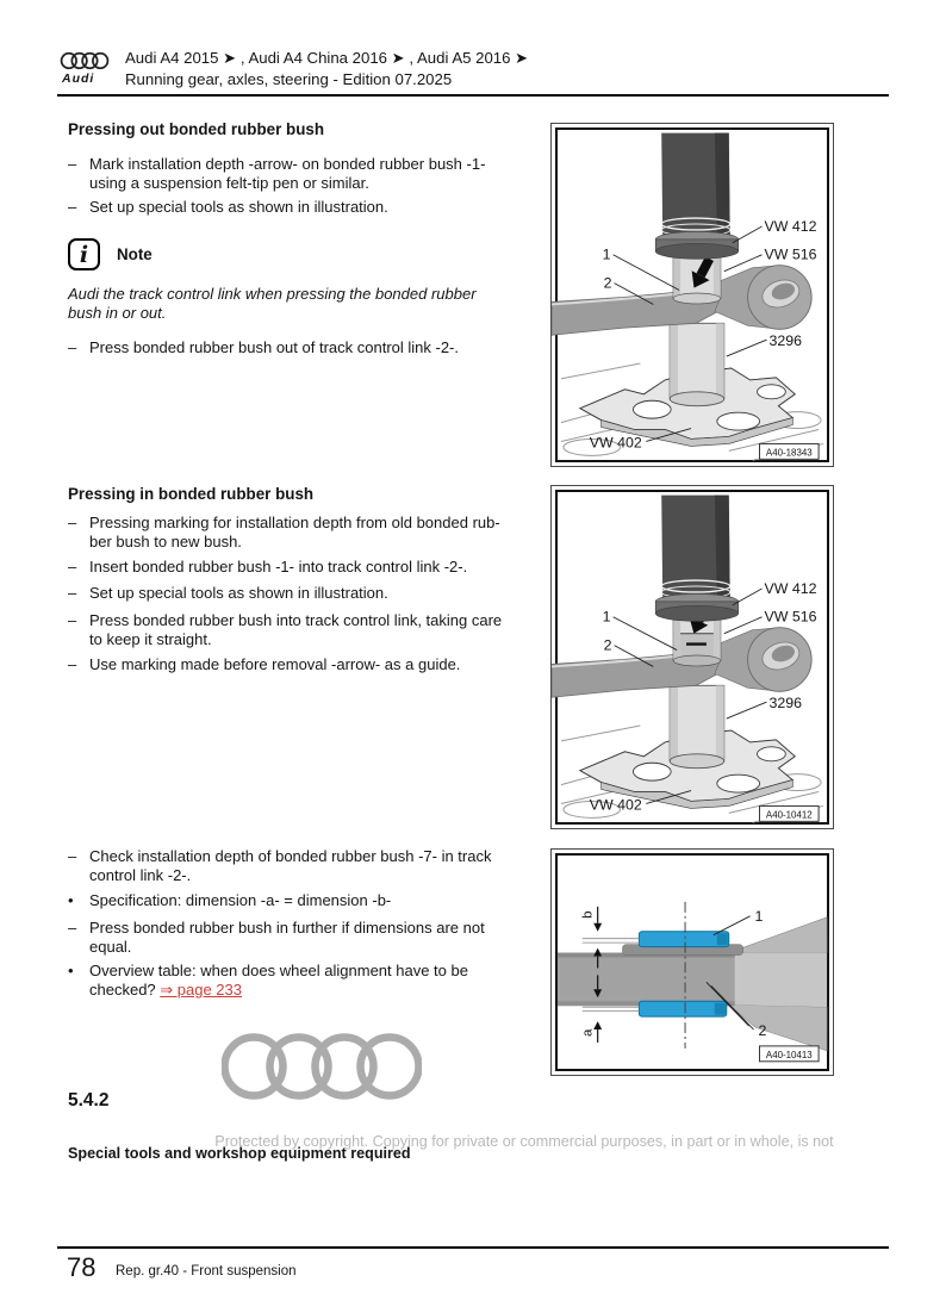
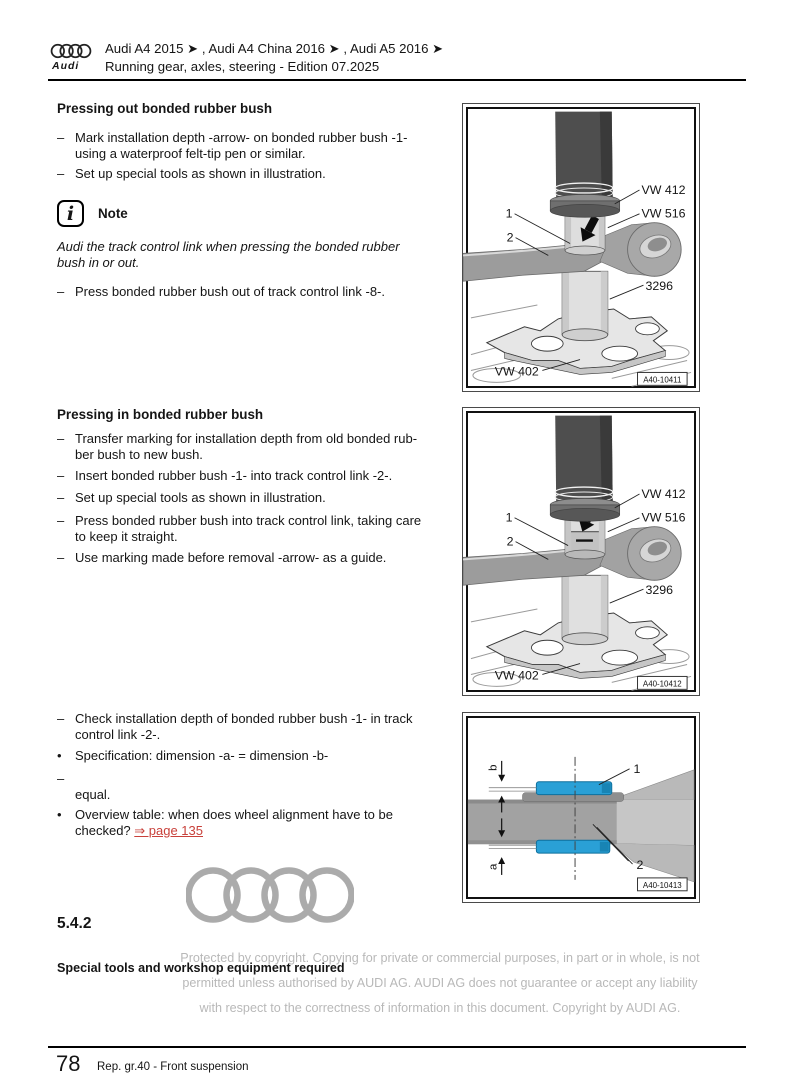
  Audi
  Audi A4 2015 ➤ , Audi A4 China 2016 ➤ , Audi A5 2016 ➤
  Running gear, axles, steering - Edition 07.2025
  Pressing out bonded rubber bush
  –
  Mark installation depth -arrow- on bonded rubber bush -1-
- using a suspension felt-tip pen or similar.
+ using a waterproof felt-tip pen or similar.
  –
  Set up special tools as shown in illustration.
  i
  Note
  Audi the track control link when pressing the bonded rubber
  bush in or out.
  –
- Press bonded rubber bush out of track control link -2-.
+ Press bonded rubber bush out of track control link -8-.
  Pressing in bonded rubber bush
  –
- Pressing marking for installation depth from old bonded rub-
+ Transfer marking for installation depth from old bonded rub-
  ber bush to new bush.
  –
  Insert bonded rubber bush -1- into track control link -2-.
  –
  Set up special tools as shown in illustration.
  –
  Press bonded rubber bush into track control link, taking care
  to keep it straight.
  –
  Use marking made before removal -arrow- as a guide.
  –
- Check installation depth of bonded rubber bush -7- in track
+ Check installation depth of bonded rubber bush -1- in track
  control link -2-.
  •
  Specification: dimension -a- = dimension -b-
  –
- Press bonded rubber bush in further if dimensions are not
  equal.
  •
  Overview table: when does wheel alignment have to be
- checked? ⇒ page 233
+ checked? ⇒ page 135
  Protected by copyright. Copying for private or commercial purposes, in part or in whole, is not
+ permitted unless authorised by AUDI AG. AUDI AG does not guarantee or accept any liability
+ with respect to the correctness of information in this document. Copyright by AUDI AG.
  5.4.2
  Special tools and workshop equipment required
  VW 412
  VW 516
  1
  2
  3296
  VW 402
- A40-18343
+ A40-10411
  VW 412
  VW 516
  1
  2
  3296
  VW 402
  A40-10412
  1
  2
  A40-10413
  78
  Rep. gr.40 - Front suspension
